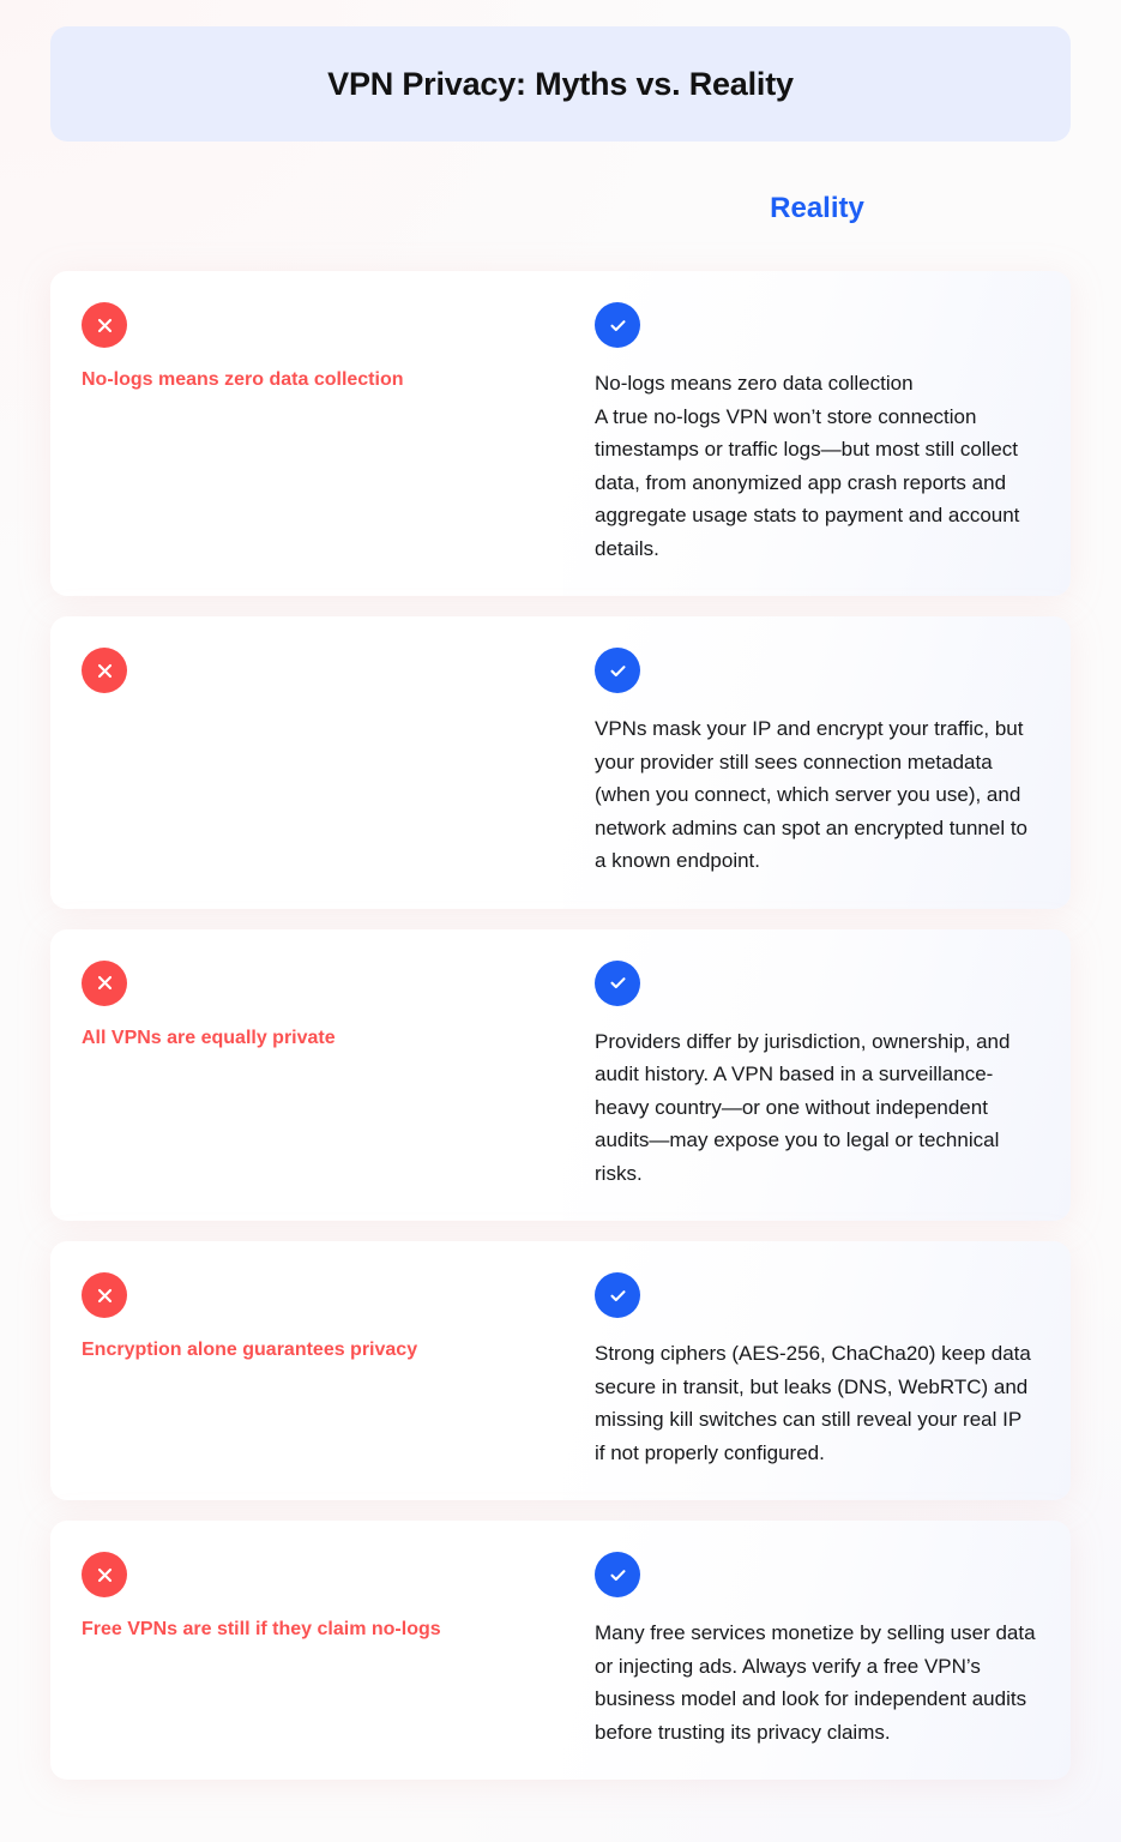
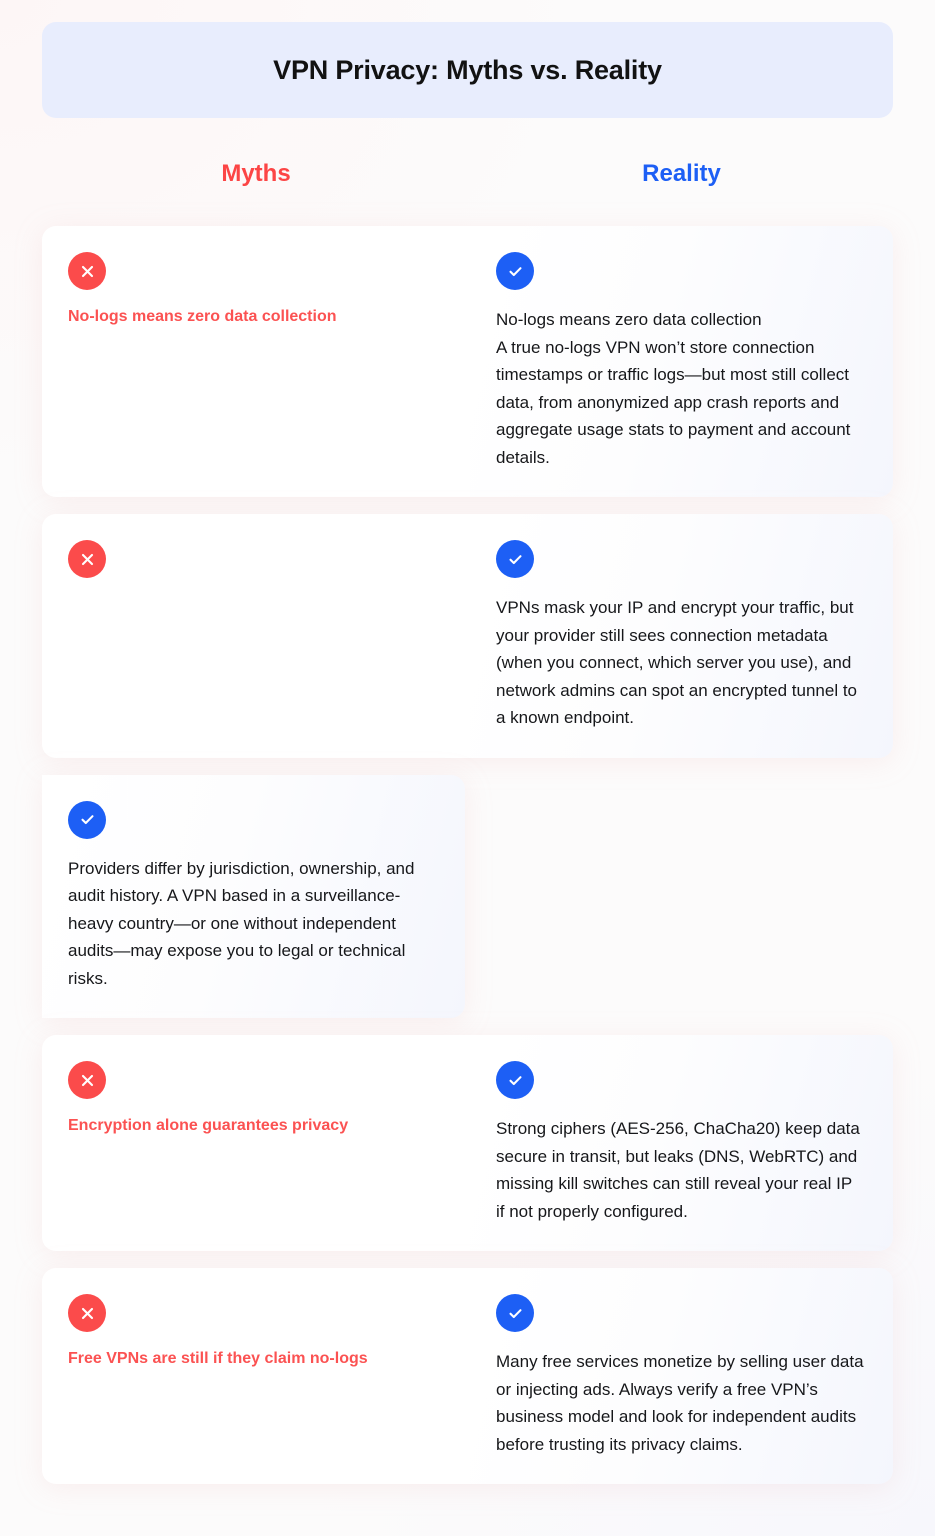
  VPN Privacy: Myths vs. Reality
+ Myths
  Reality
  No-logs means zero data collection
  No-logs means zero data collection
  A true no-logs VPN won’t store connection timestamps or traffic logs—but most still collect data, from anonymized app crash reports and aggregate usage stats to payment and account details.
  VPNs mask your IP and encrypt your traffic, but your provider still sees connection metadata (when you connect, which server you use), and network admins can spot an encrypted tunnel to a known endpoint.
- All VPNs are equally private
  Providers differ by jurisdiction, ownership, and audit history. A VPN based in a surveillance-heavy country—or one without independent audits—may expose you to legal or technical risks.
  Encryption alone guarantees privacy
  Strong ciphers (AES-256, ChaCha20) keep data secure in transit, but leaks (DNS, WebRTC) and missing kill switches can still reveal your real IP if not properly configured.
  Free VPNs are still if they claim no-logs
  Many free services monetize by selling user data or injecting ads. Always verify a free VPN’s business model and look for independent audits before trusting its privacy claims.
